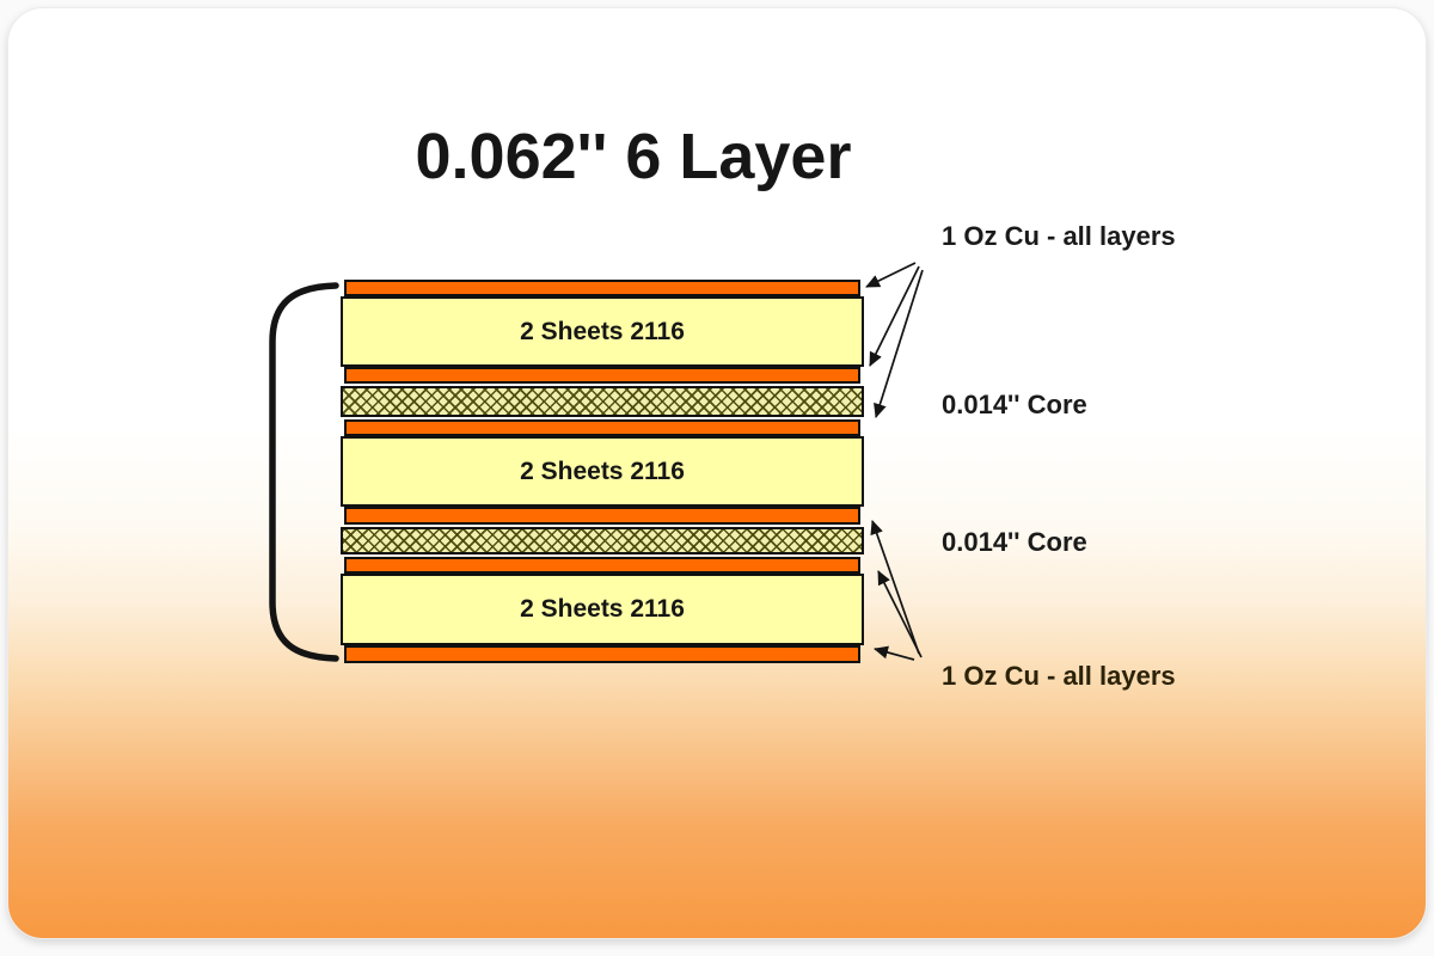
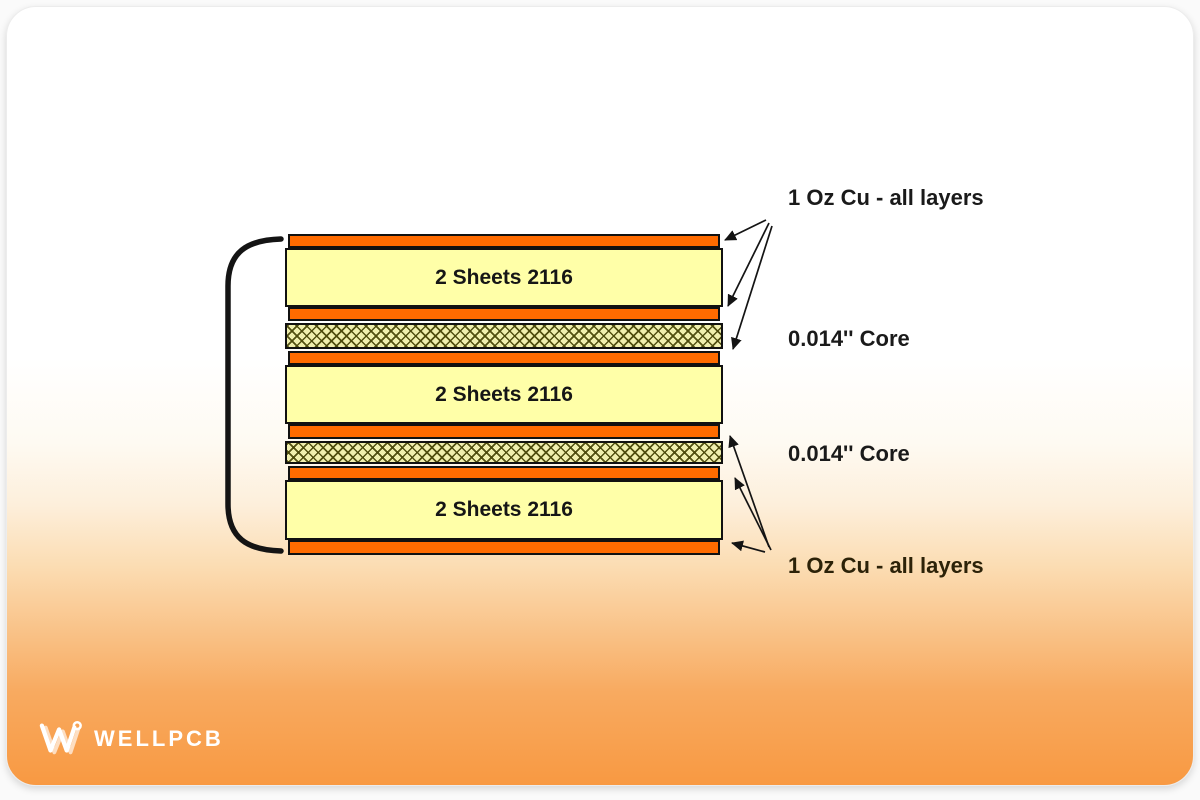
- 0.062'' 6 Layer
  2 Sheets 2116
  2 Sheets 2116
  2 Sheets 2116
  1 Oz Cu - all layers
  0.014'' Core
  0.014'' Core
  1 Oz Cu - all layers
+ WELLPCB
